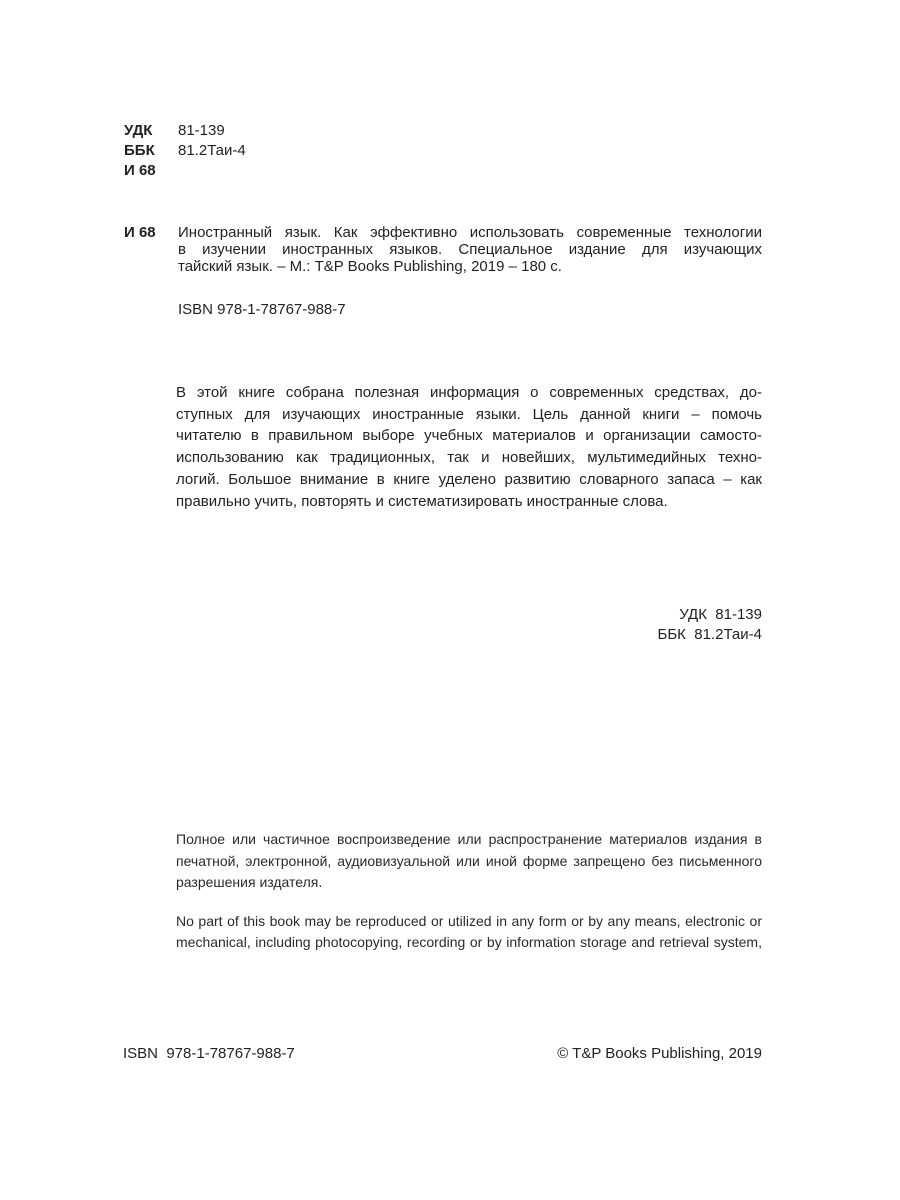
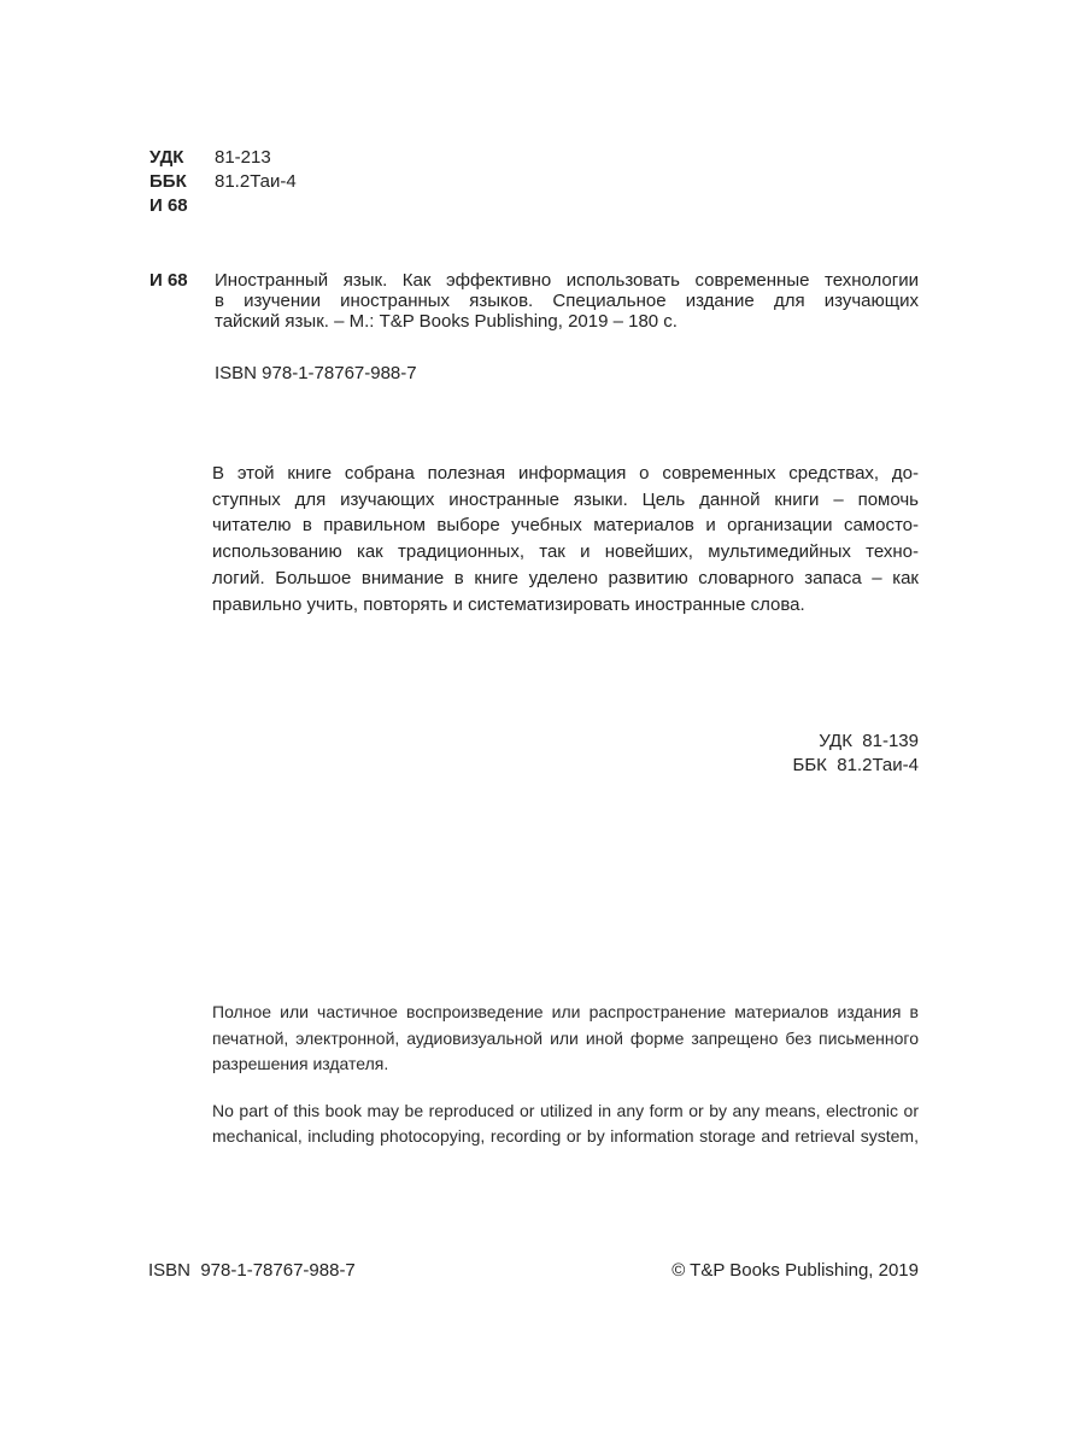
  УДК
- 81-139
+ 81-213
  ББК
  81.2Таи-4
  И 68
  И 68
  Иностранный язык. Как эффективно использовать современные технологии
  в изучении иностранных языков. Специальное издание для изучающих
  тайский язык. – М.: T&P Books Publishing, 2019 – 180 с.
  ISBN 978-1-78767-988-7
  В этой книге собрана полезная информация о современных средствах, до-
  ступных для изучающих иностранные языки. Цель данной книги – помочь
  читателю в правильном выборе учебных материалов и организации самосто-
  использованию как традиционных, так и новейших, мультимедийных техно-
  логий. Большое внимание в книге уделено развитию словарного запаса – как
  правильно учить, повторять и систематизировать иностранные слова.
  УДК 81-139
  ББК 81.2Таи-4
  Полное или частичное воспроизведение или распространение материалов издания в
  печатной, электронной, аудиовизуальной или иной форме запрещено без письменного
  разрешения издателя.
  No part of this book may be reproduced or utilized in any form or by any means, electronic or
  mechanical, including photocopying, recording or by information storage and retrieval system,
  ISBN 978-1-78767-988-7
  © T&P Books Publishing, 2019
